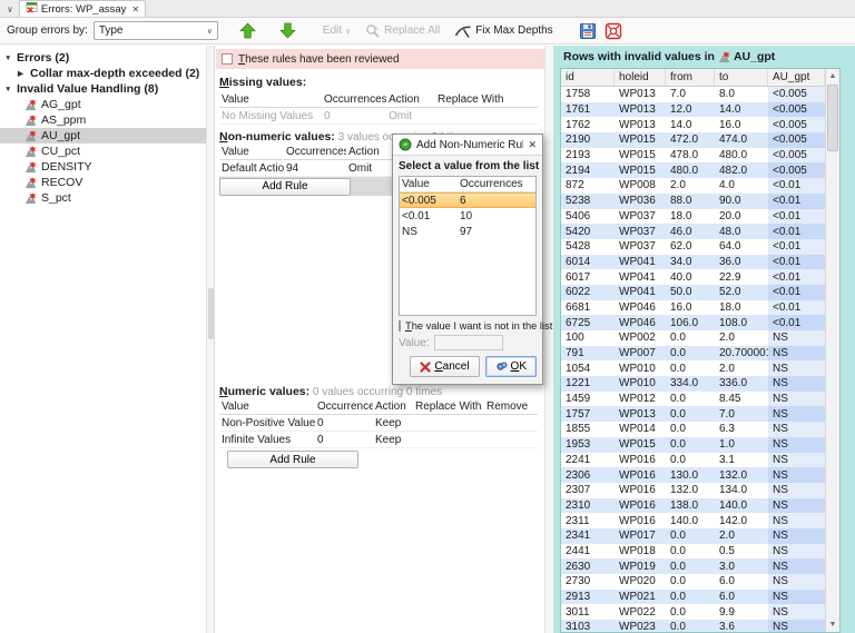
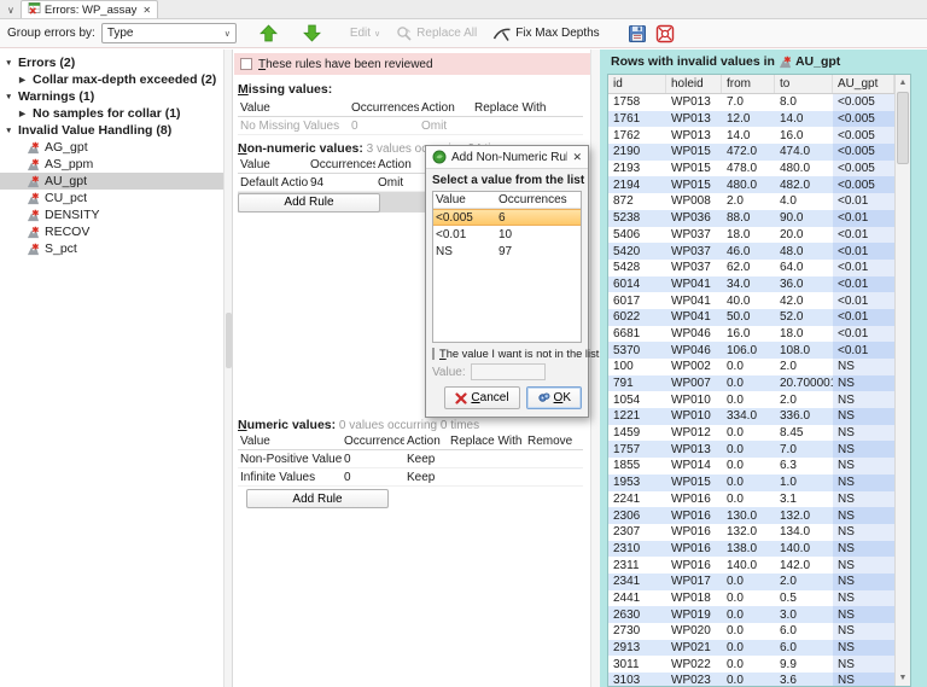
  ∨
  Errors: WP_assay
  ✕
  Group errors by:
  Type
  Edit
  Replace All
  Fix Max Depths
  Errors (2)
  Collar max-depth exceeded (2)
+ Warnings (1)
+ No samples for collar (1)
  Invalid Value Handling (8)
  AG_gpt
  AS_ppm
  AU_gpt
  CU_pct
  DENSITY
  RECOV
  S_pct
  These rules have been reviewed
  Missing values:
  Value
  Occurrences
  Action
  Replace With
  No Missing Values
  0
  Omit
  Value
  Occurrence
  Action
  Default Actio
  94
  Omit
  Add Rule
  Numeric values: 0 values occurring 0 times
  Value
  Occurrence
  Action
  Replace With
  Remove
  Non-Positive Value
  0
  Keep
  Infinite Values
  0
  Keep
  Add Rule
  Rows with invalid values in
  AU_gpt
  id
  holeid
  from
  to
  AU_gpt
  1758
  WP013
  7.0
  8.0
  <0.005
  1761
  WP013
  12.0
  14.0
  <0.005
  1762
  WP013
  14.0
  16.0
  <0.005
  2190
  WP015
  472.0
  474.0
  <0.005
  2193
  WP015
  478.0
  480.0
  <0.005
  2194
  WP015
  480.0
  482.0
  <0.005
  872
  WP008
  2.0
  4.0
  <0.01
  5238
  WP036
  88.0
  90.0
  <0.01
  5406
  WP037
  18.0
  20.0
  <0.01
  5420
  WP037
  46.0
  48.0
  <0.01
  5428
  WP037
  62.0
  64.0
  <0.01
  6014
  WP041
  34.0
  36.0
  <0.01
  6017
  WP041
  40.0
- 22.9
+ 42.0
  <0.01
  6022
  WP041
  50.0
  52.0
  <0.01
  6681
  WP046
  16.0
  18.0
  <0.01
- 6725
+ 5370
  WP046
  106.0
  108.0
  <0.01
  100
  WP002
  0.0
  2.0
  NS
  791
  WP007
  0.0
  20.70000
  NS
  1054
  WP010
  0.0
  2.0
  NS
  1221
  WP010
  334.0
  336.0
  NS
  1459
  WP012
  0.0
  8.45
  NS
  1757
  WP013
  0.0
  7.0
  NS
  1855
  WP014
  0.0
  6.3
  NS
  1953
  WP015
  0.0
  1.0
  NS
  2241
  WP016
  0.0
  3.1
  NS
  2306
  WP016
  130.0
  132.0
  NS
  2307
  WP016
  132.0
  134.0
  NS
  2310
  WP016
  138.0
  140.0
  NS
  2311
  WP016
  140.0
  142.0
  NS
  2341
  WP017
  0.0
  2.0
  NS
  2441
  WP018
  0.0
  0.5
  NS
  2630
  WP019
  0.0
  3.0
  NS
  2730
  WP020
  0.0
  6.0
  NS
  2913
  WP021
  0.0
  6.0
  NS
  3011
  WP022
  0.0
  9.9
  NS
  3103
  WP023
  0.0
  3.6
  NS
  Add Non-Numeric Rul
  ✕
  Select a value from the list
  Value
  Occurrences
  <0.005
  6
  <0.01
  10
  NS
  97
  The value I want is not in the list
  Value:
  Cancel
  OK
